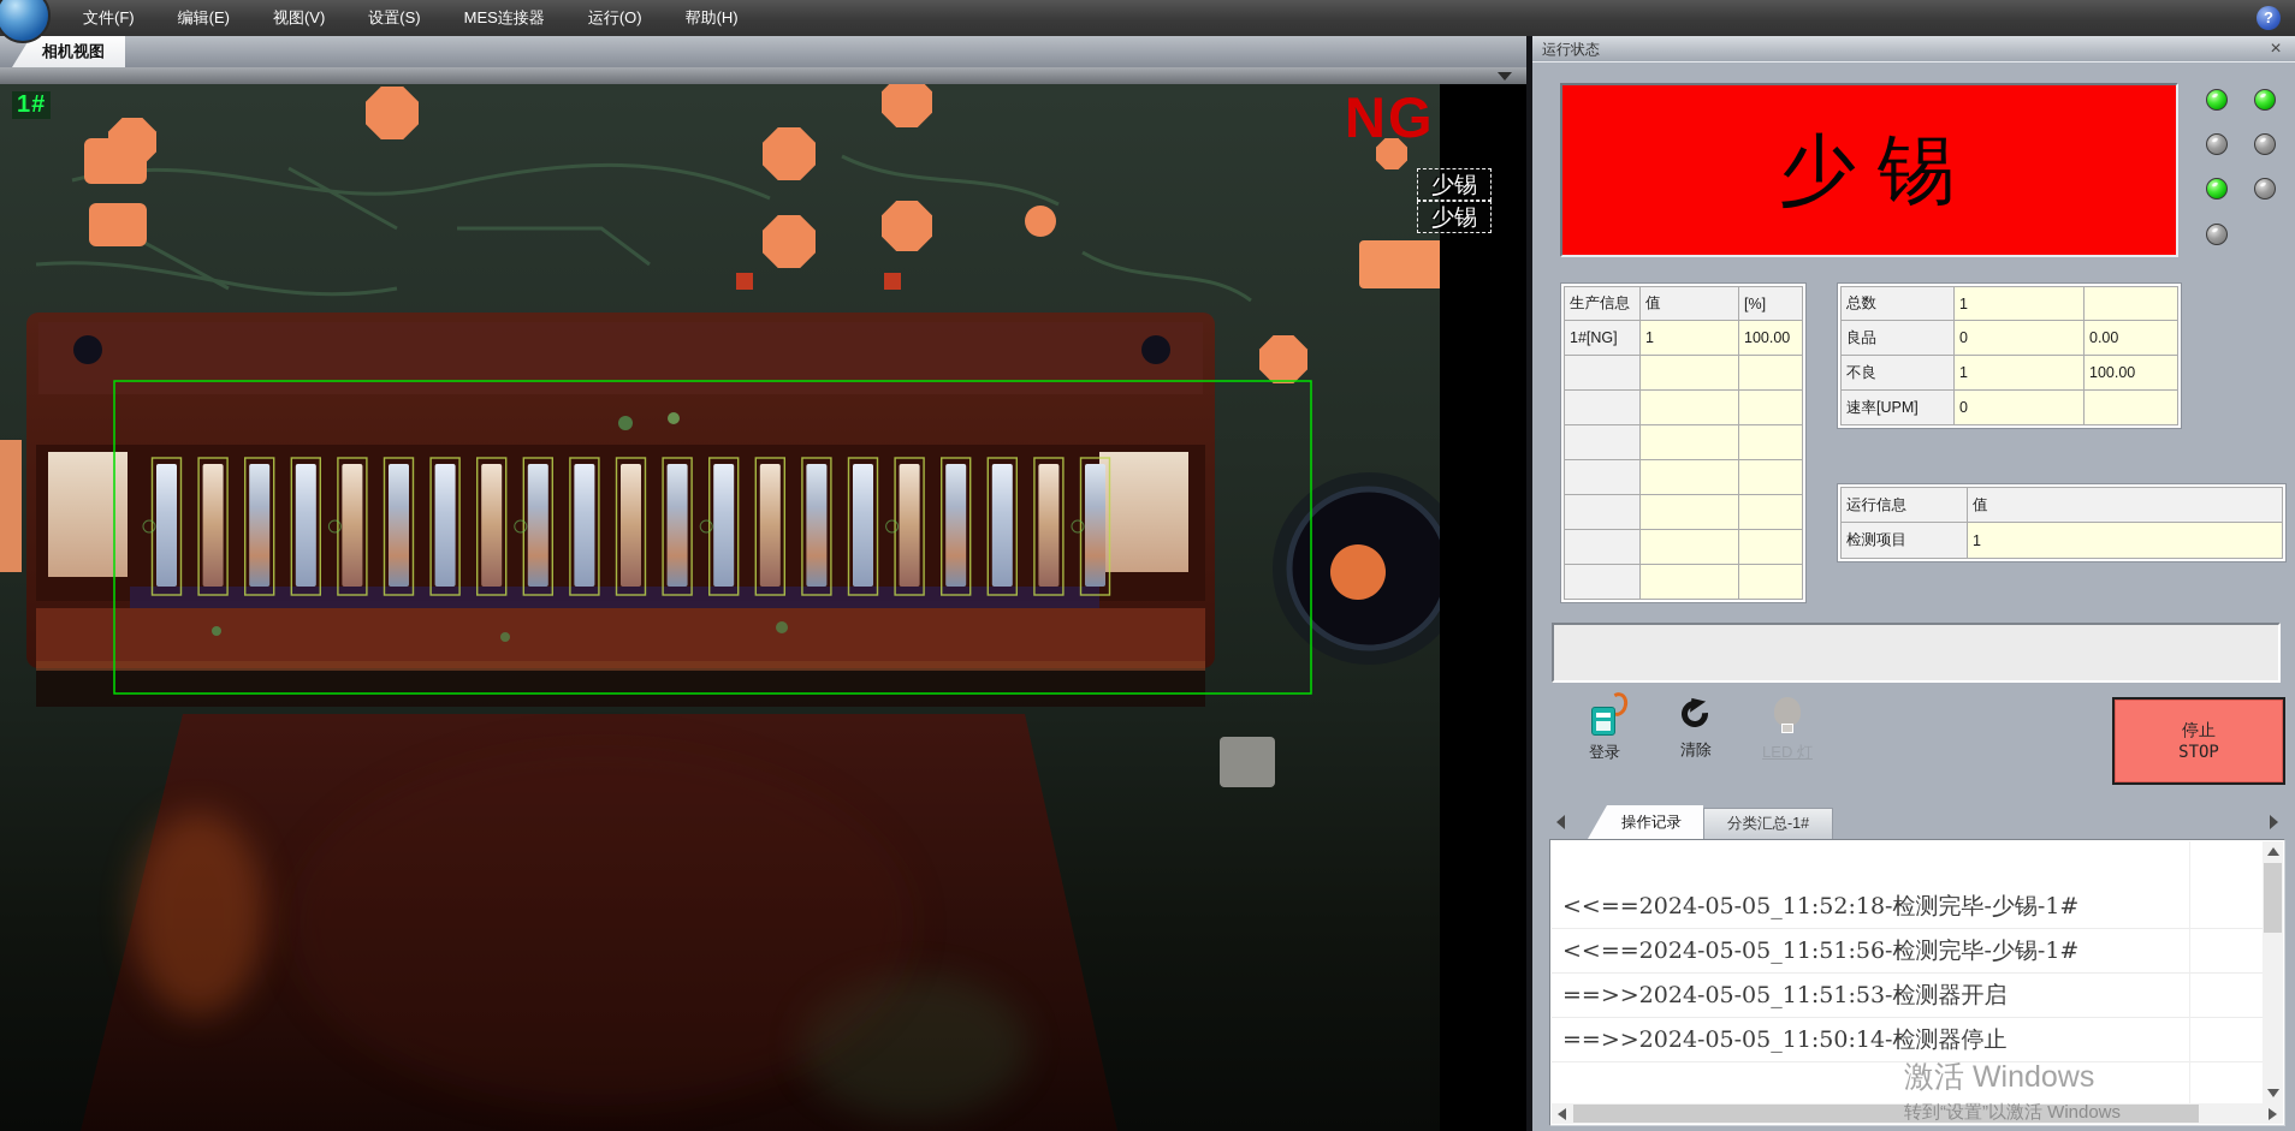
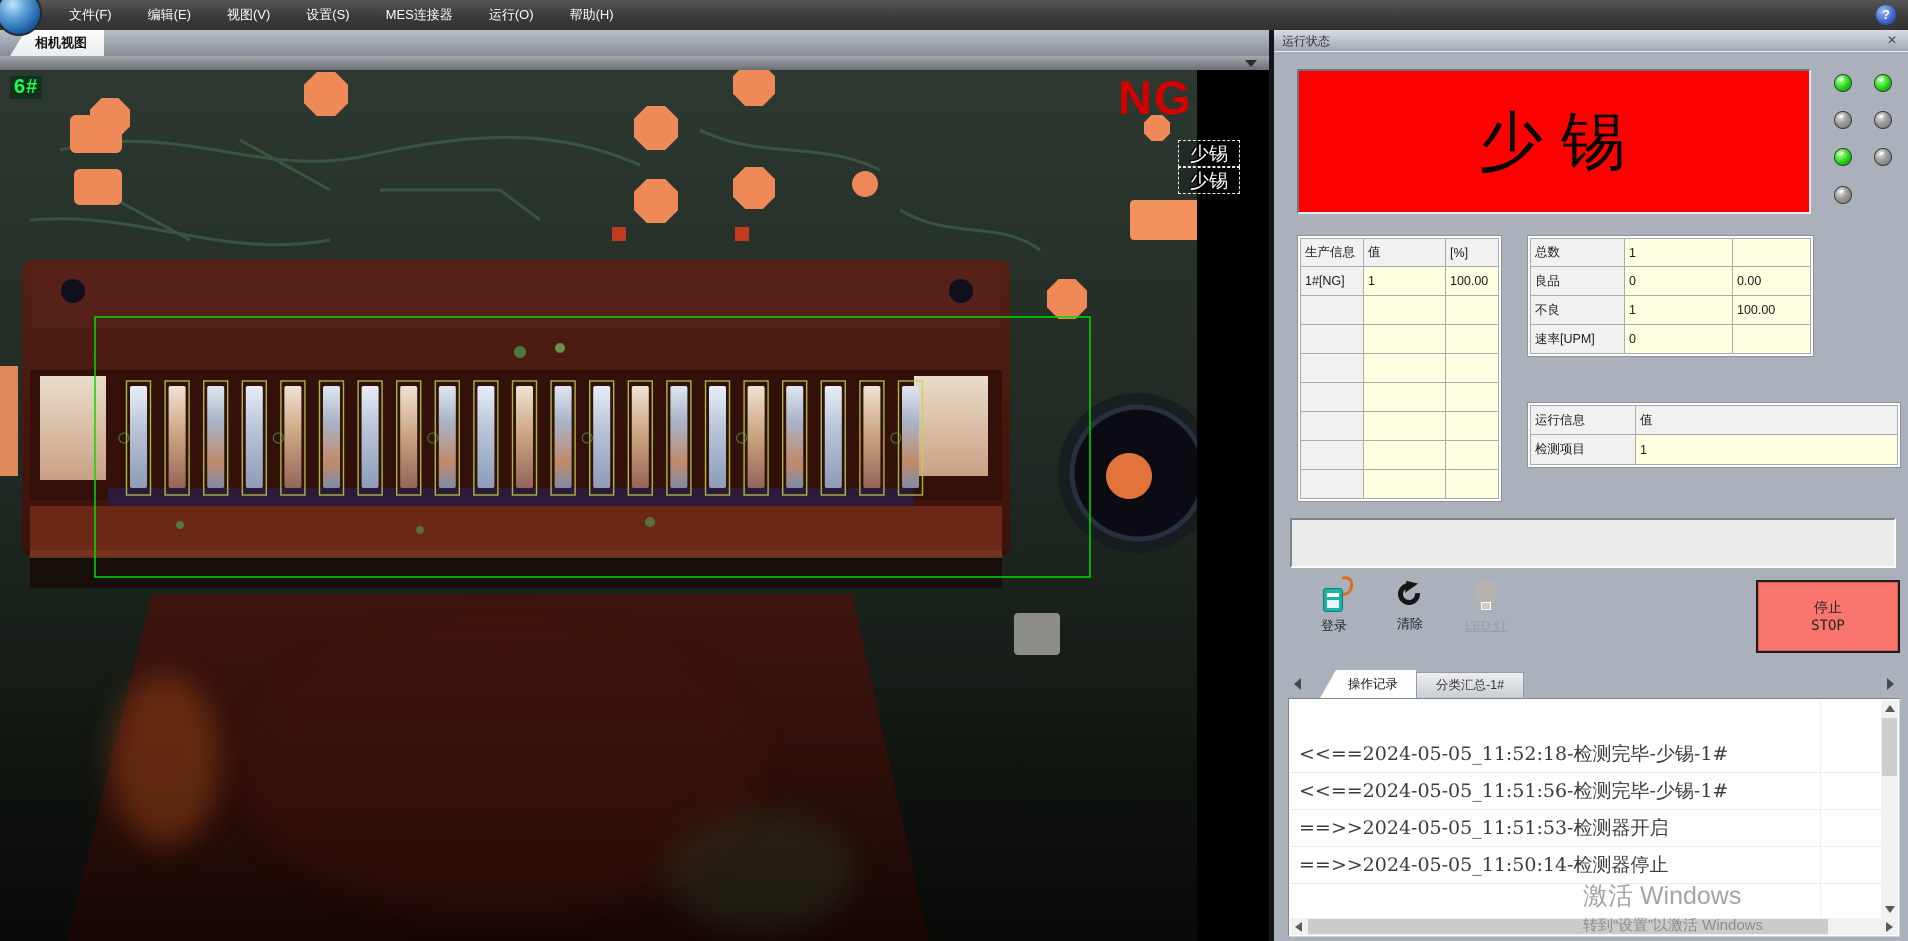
  文件(F)
  编辑(E)
  视图(V)
  设置(S)
  MES连接器
  运行(O)
  帮助(H)
  ?
  相机视图
- 1#
+ 6#
  NG
  少锡
  少锡
  运行状态
  ×
  少锡
  生产信息
  值
  [%]
  1#[NG]
  1
  100.00
  总数
  1
  良品
  0
  0.00
  不良
  1
  100.00
  速率[UPM]
  0
  运行信息
  值
  检测项目
  1
  登录
  清除
  停止
  STOP
  操作记录
  分类汇总-1#
  <<==2024-05-05_11:52:18-检测完毕-少锡-1#
  <<==2024-05-05_11:51:56-检测完毕-少锡-1#
  ==>>2024-05-05_11:51:53-检测器开启
  ==>>2024-05-05_11:50:14-检测器停止
  激活 Windows
  转到“设置”以激活 Windows
